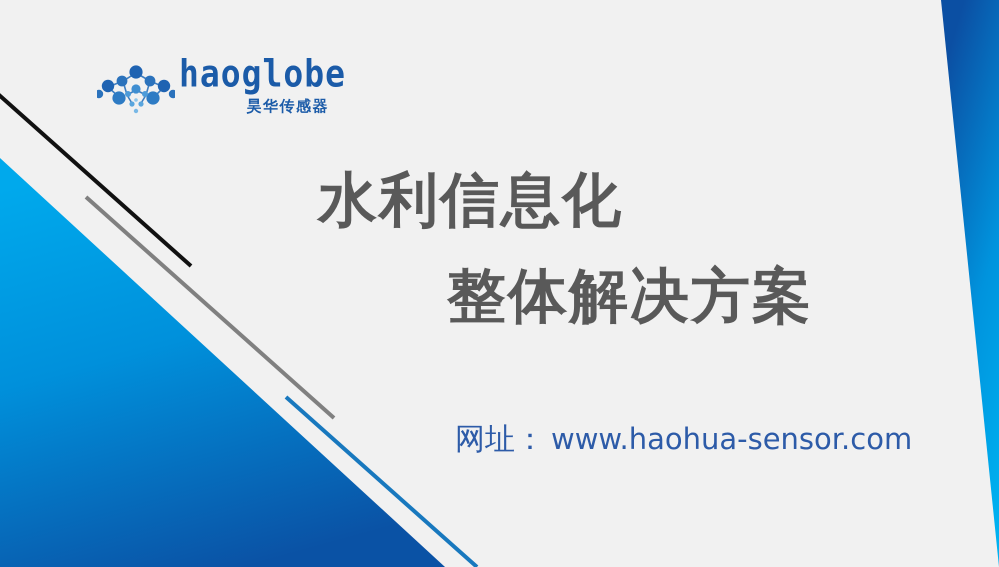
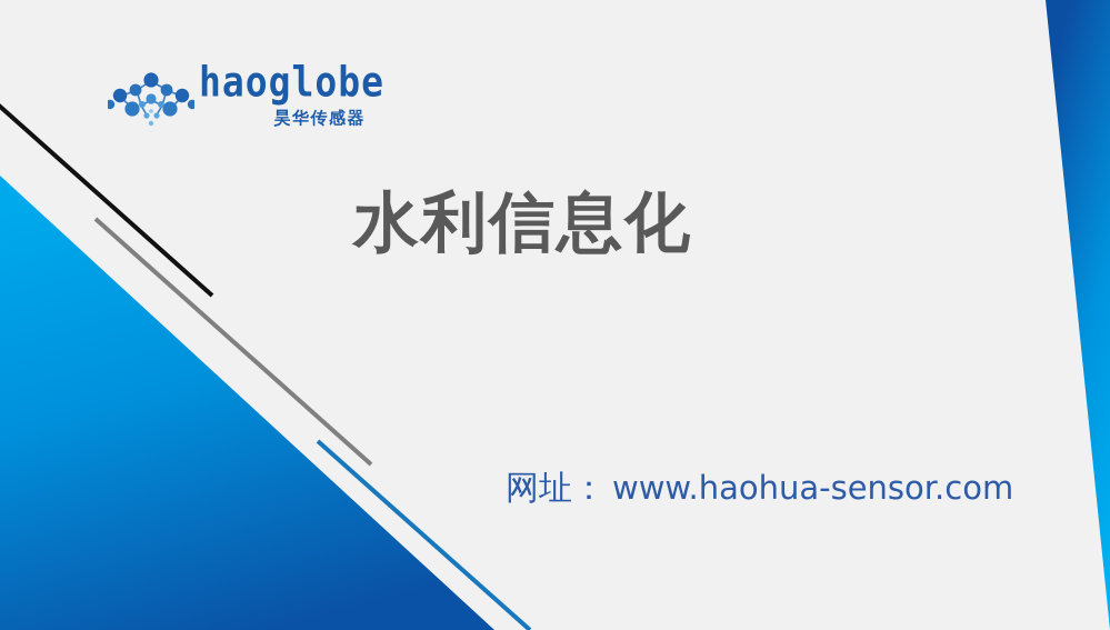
  haoglobe
  昊华传感器
  水利信息化
- 整体解决方案
  网址：
  www.haohua-sensor.com
